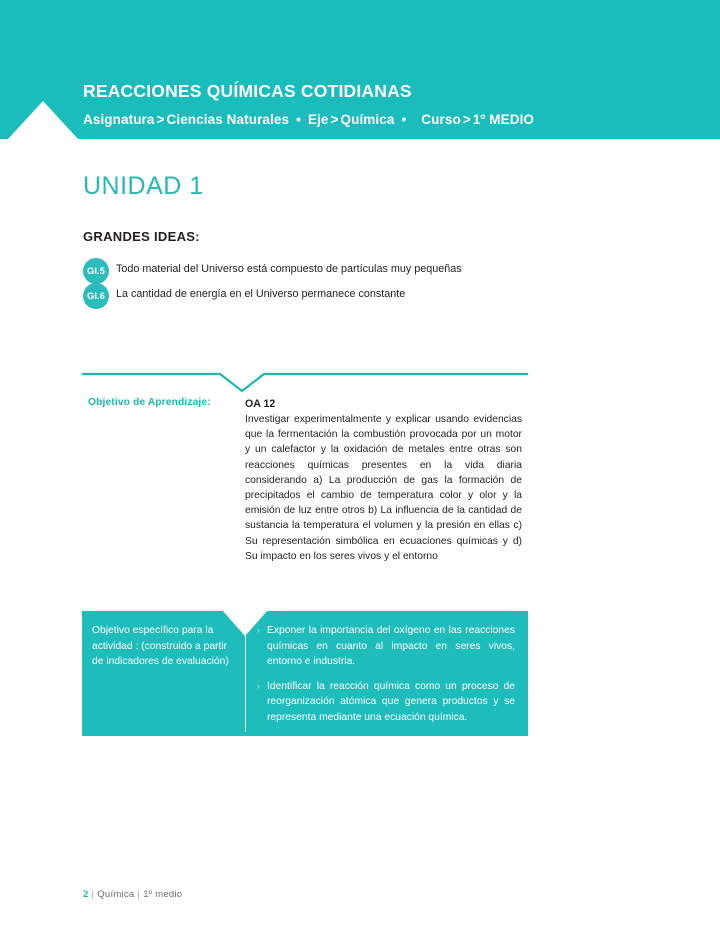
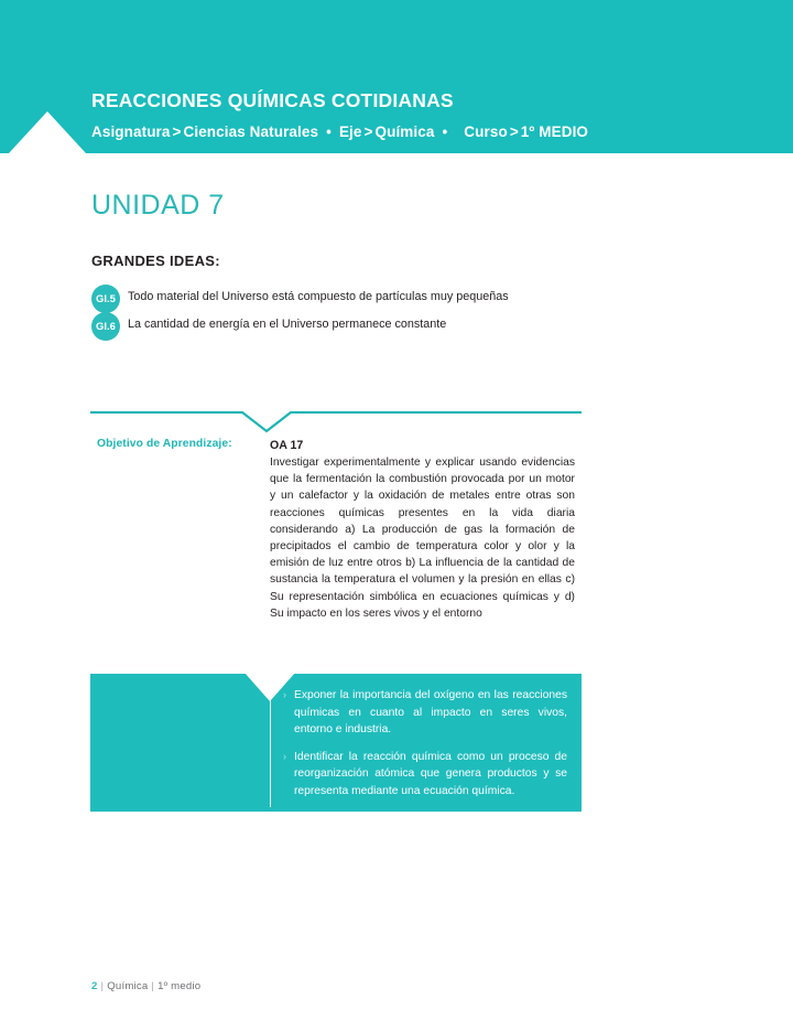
  REACCIONES QUÍMICAS COTIDIANAS
  Asignatura > Ciencias Naturales • Eje > Química • Curso > 1º MEDIO
- UNIDAD 1
+ UNIDAD 7
  GRANDES IDEAS:
  GI.5
  Todo material del Universo está compuesto de partículas muy pequeñas
  GI.6
  La cantidad de energía en el Universo permanece constante
  Objetivo de Aprendizaje:
- OA 12
+ OA 17
  Investigar experimentalmente y explicar usando evidencias que la fermentación la combustión provocada por un motor y un calefactor y la oxidación de metales entre otras son reacciones químicas presentes en la vida diaria considerando a) La producción de gas la formación de precipitados el cambio de temperatura color y olor y la emisión de luz entre otros b) La influencia de la cantidad de sustancia la temperatura el volumen y la presión en ellas c) Su representación simbólica en ecuaciones químicas y d) Su impacto en los seres vivos y el entorno
- Objetivo específico para la actividad : (construido a partir de indicadores de evaluación)
  ›
  Exponer la importancia del oxígeno en las reacciones químicas en cuanto al impacto en seres vivos, entorno e industria.
  ›
  Identificar la reacción química como un proceso de reorganización atómica que genera productos y se representa mediante una ecuación química.
  2 | Química | 1º medio
